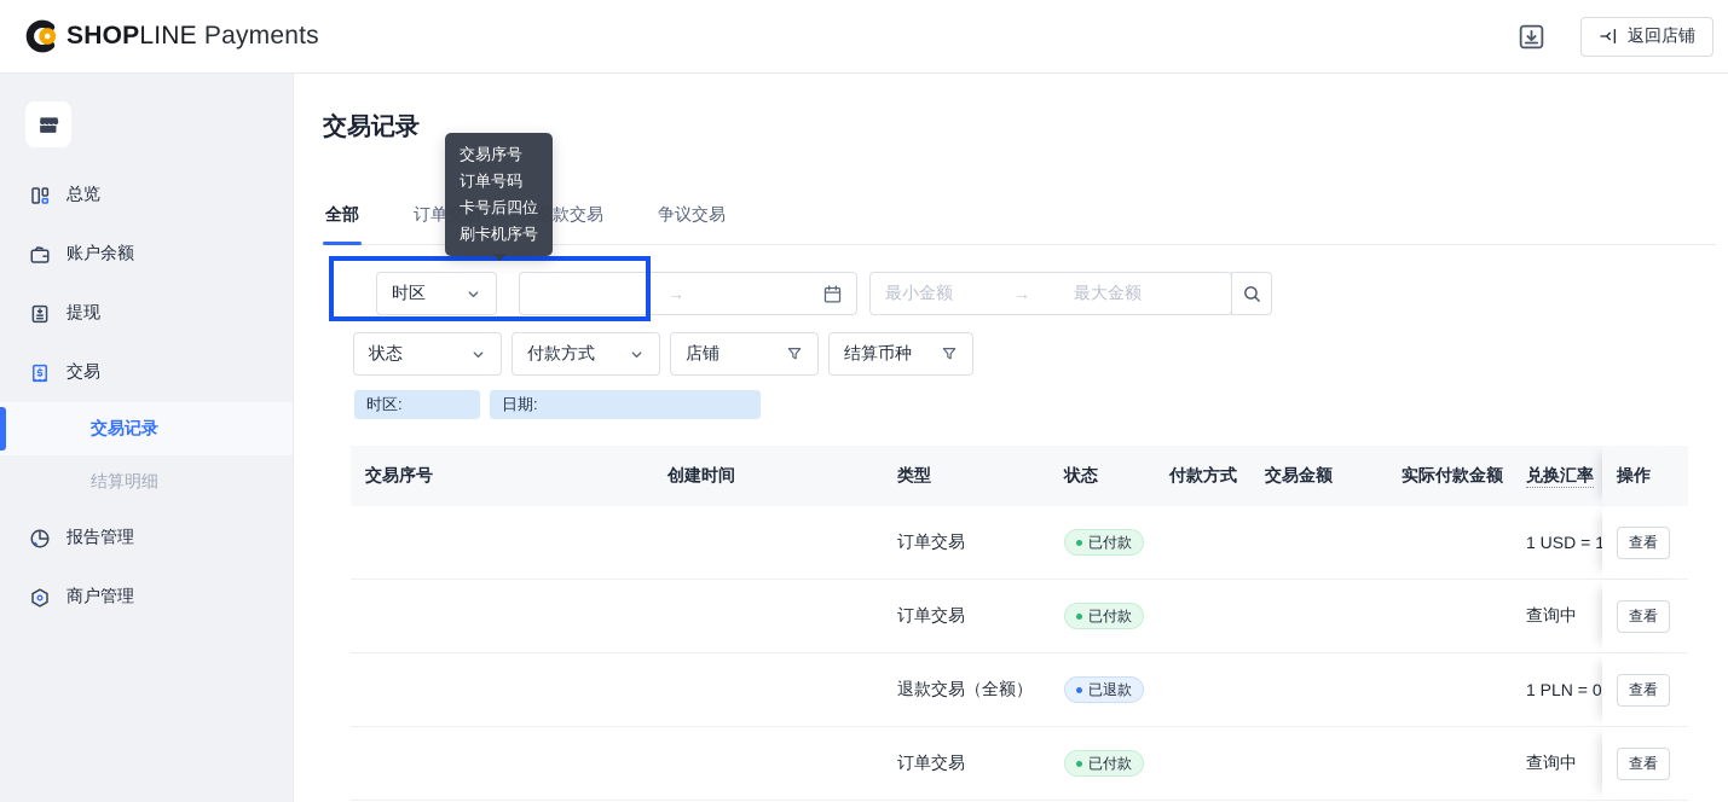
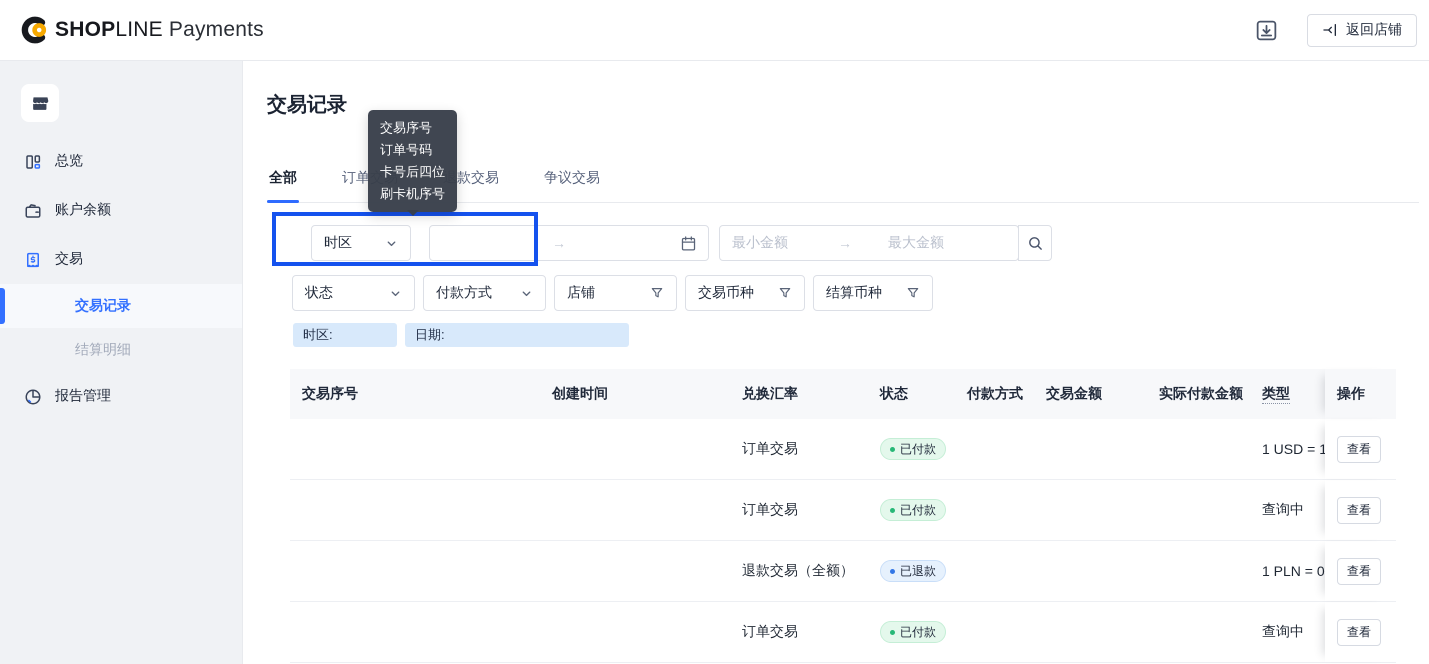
  SHOPLINE Payments
  返回店铺
  总览
  账户余额
- 提现
  交易
  交易记录
  结算明细
  报告管理
- 商户管理
  交易记录
  全部
  款交易
  争议交易
  时区
  →
  最小金额
  →
  最大金额
  状态
  付款方式
  店铺
+ 交易币种
  结算币种
  时区:
  日期:
  交易序号
  创建时间
- 类型
+ 兑换汇率
  状态
  付款方式
  交易金额
  实际付款金额
- 兑换汇率
+ 类型
  操作
  订单交易
  已付款
  1 USD = 1
  查看
  订单交易
  已付款
  查询中
  查看
  退款交易（全额）
  已退款
  1 PLN = 0
  查看
  订单交易
  已付款
  查询中
  查看
  交易序号
  订单号码
  卡号后四位
  刷卡机序号
